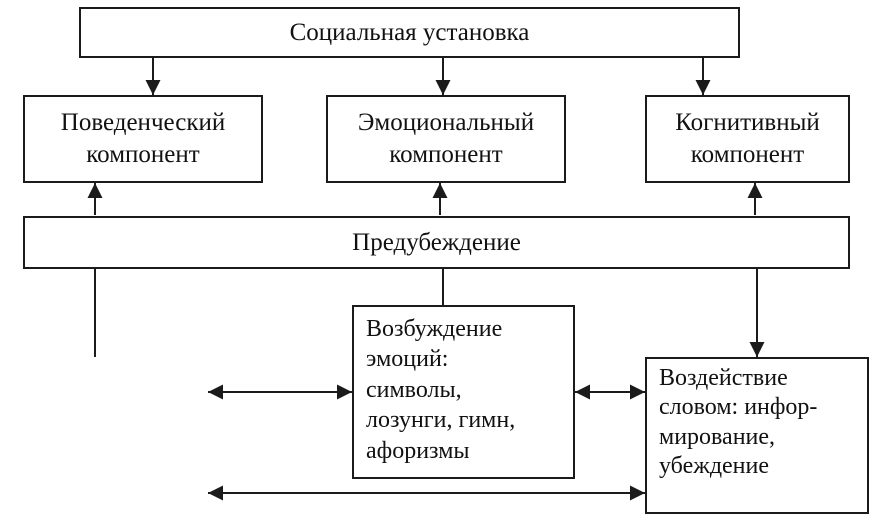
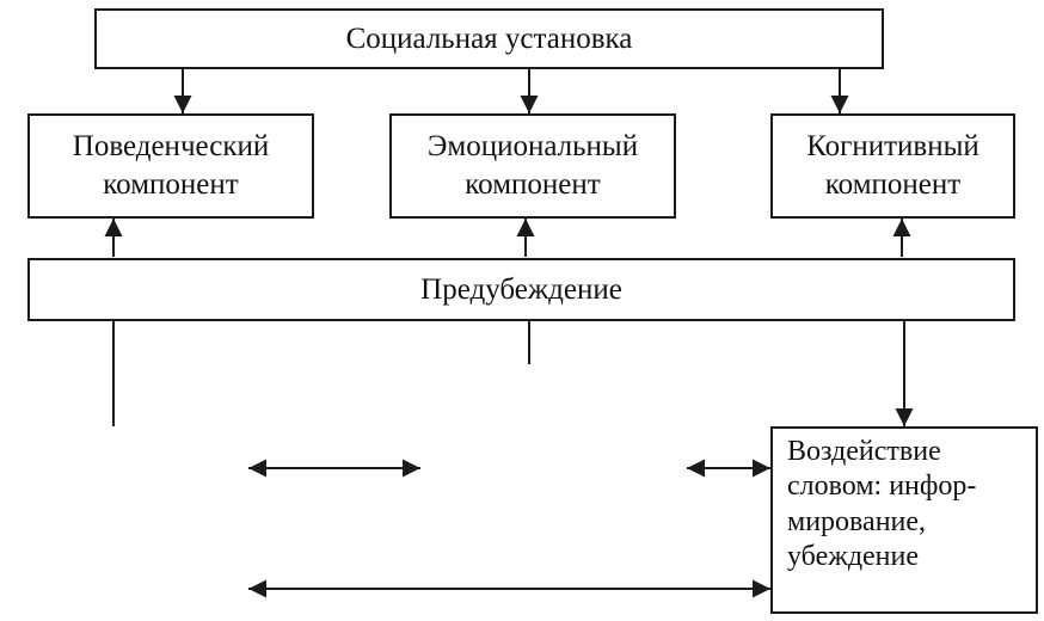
  Социальная установка
  Поведенческий
  компонент
  Эмоциональный
  компонент
  Когнитивный
  компонент
  Предубеждение
- Возбуждение
- эмоций:
- символы,
- лозунги, гимн,
- афоризмы
  Воздействие
  словом: инфор-
  мирование,
  убеждение
